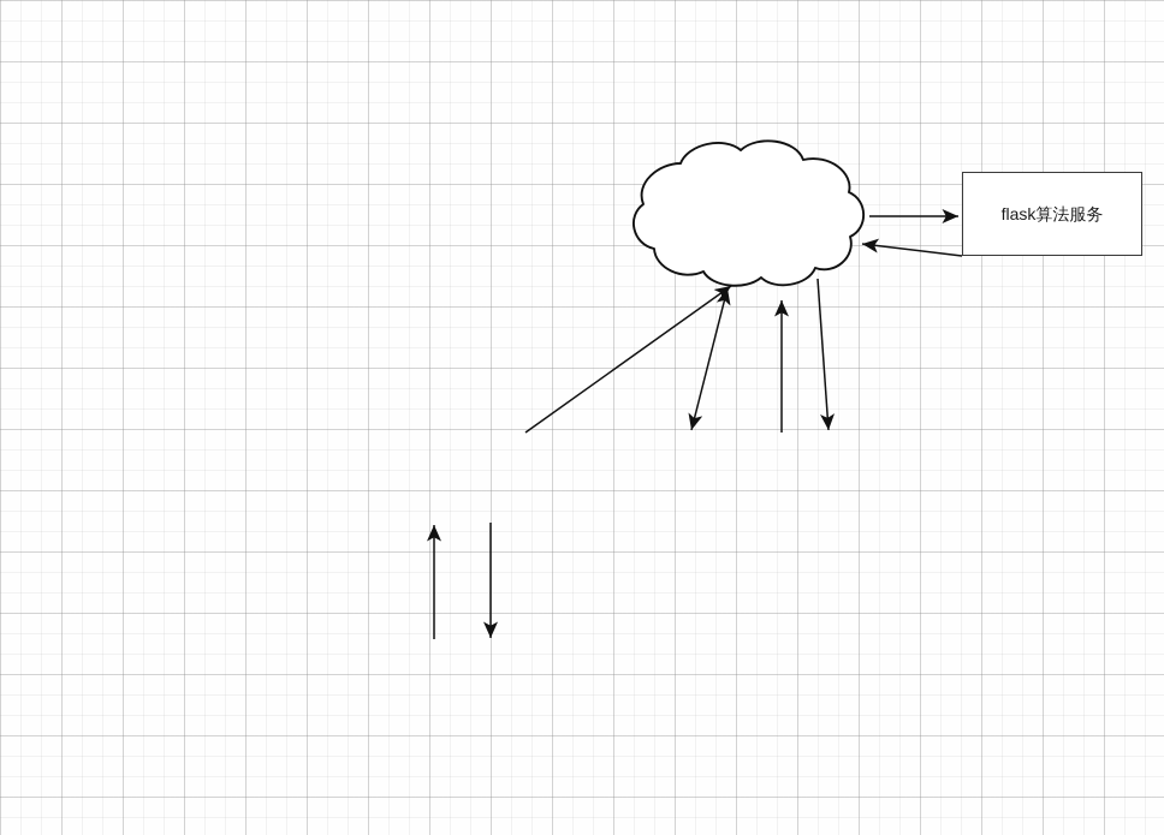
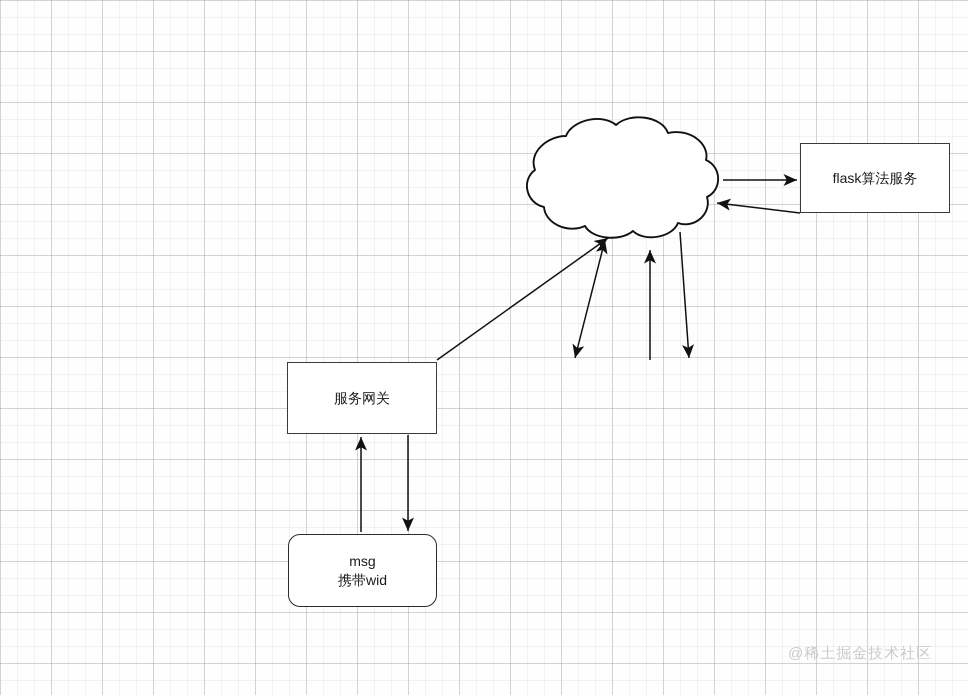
  flask算法服务
+ 服务网关
+ msg
+ 携带wid
+ @稀土掘金技术社区
